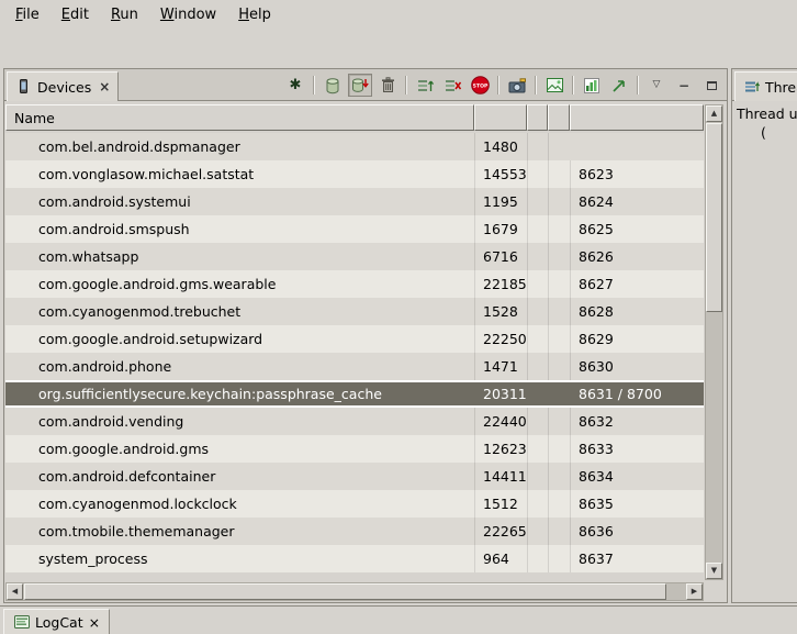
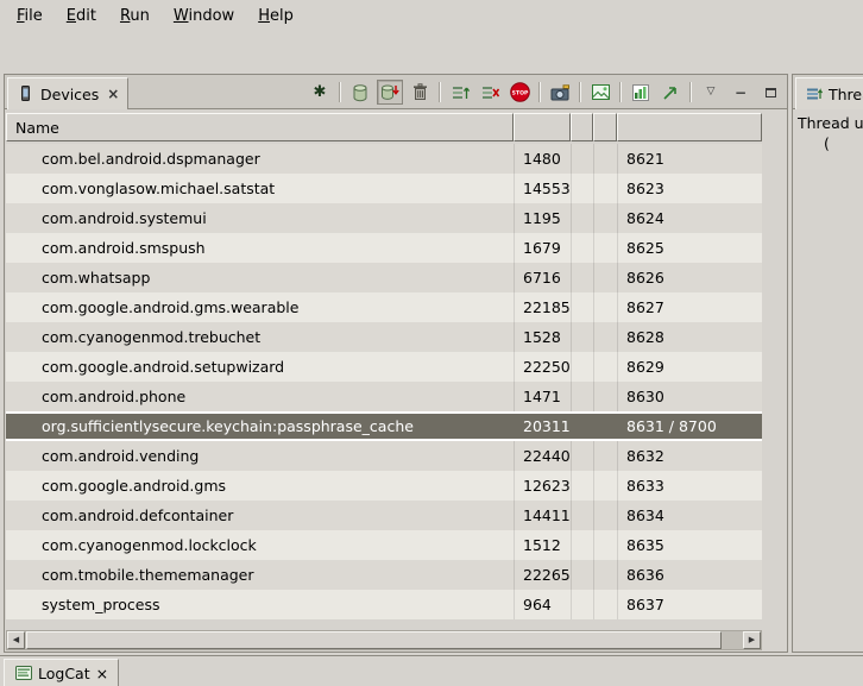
  File
  Edit
  Run
  Window
  Help
  Devices
  ×
  ✱
  ▽
  −
  Name
  com.bel.android.dspmanager
  1480
+ 8621
  com.vonglasow.michael.satstat
  14553
  8623
  com.android.systemui
  1195
  8624
  com.android.smspush
  1679
  8625
  com.whatsapp
  6716
  8626
  com.google.android.gms.wearable
  22185
  8627
  com.cyanogenmod.trebuchet
  1528
  8628
  com.google.android.setupwizard
  22250
  8629
  com.android.phone
  1471
  8630
  org.sufficientlysecure.keychain:passphrase_cache
  20311
  8631 / 8700
  com.android.vending
  22440
  8632
  com.google.android.gms
  12623
  8633
  com.android.defcontainer
  14411
  8634
  com.cyanogenmod.lockclock
  1512
  8635
  com.tmobile.thememanager
  22265
  8636
  system_process
  964
  8637
- ▲
- ▼
  ◀
  ▶
  Thread u
  (
  LogCat
  ×
